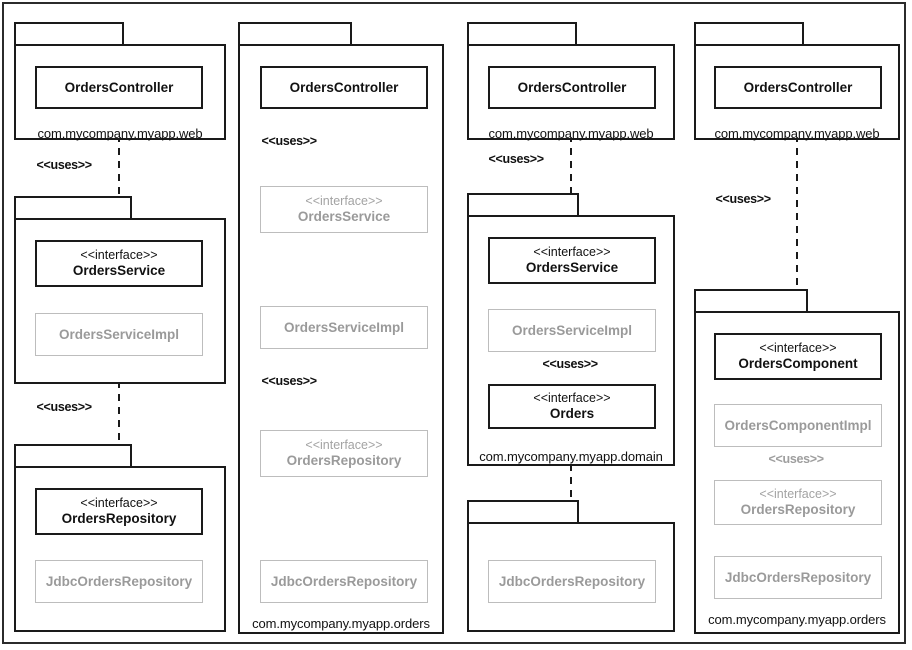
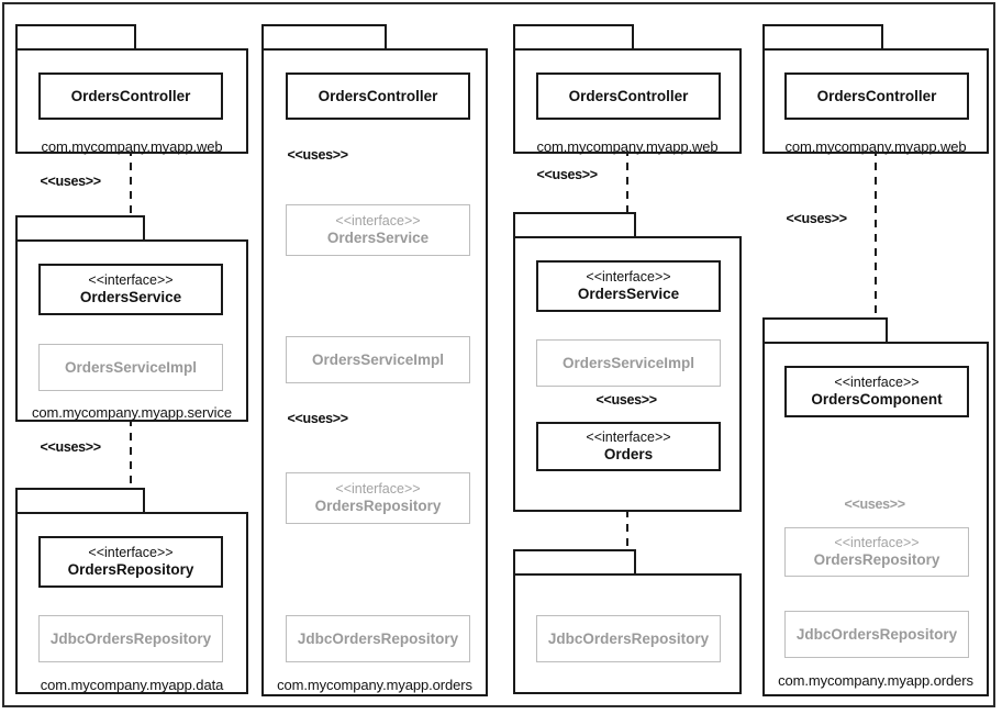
  OrdersController
  com.mycompany.myapp.web
  <<interface>>
  OrdersService
  OrdersServiceImpl
+ com.mycompany.myapp.service
  <<interface>>
  OrdersRepository
  JdbcOrdersRepository
+ com.mycompany.myapp.data
  <<uses>>
  <<uses>>
  OrdersController
  <<interface>>
  OrdersService
  OrdersServiceImpl
  <<interface>>
  OrdersRepository
  JdbcOrdersRepository
  com.mycompany.myapp.orders
  <<uses>>
  <<uses>>
  OrdersController
  com.mycompany.myapp.web
  <<interface>>
  OrdersService
  OrdersServiceImpl
  <<interface>>
  Orders
- com.mycompany.myapp.domain
  JdbcOrdersRepository
  <<uses>>
  <<uses>>
  OrdersController
  com.mycompany.myapp.web
  <<interface>>
  OrdersComponent
- OrdersComponentImpl
  <<interface>>
  OrdersRepository
  JdbcOrdersRepository
  com.mycompany.myapp.orders
  <<uses>>
  <<uses>>
